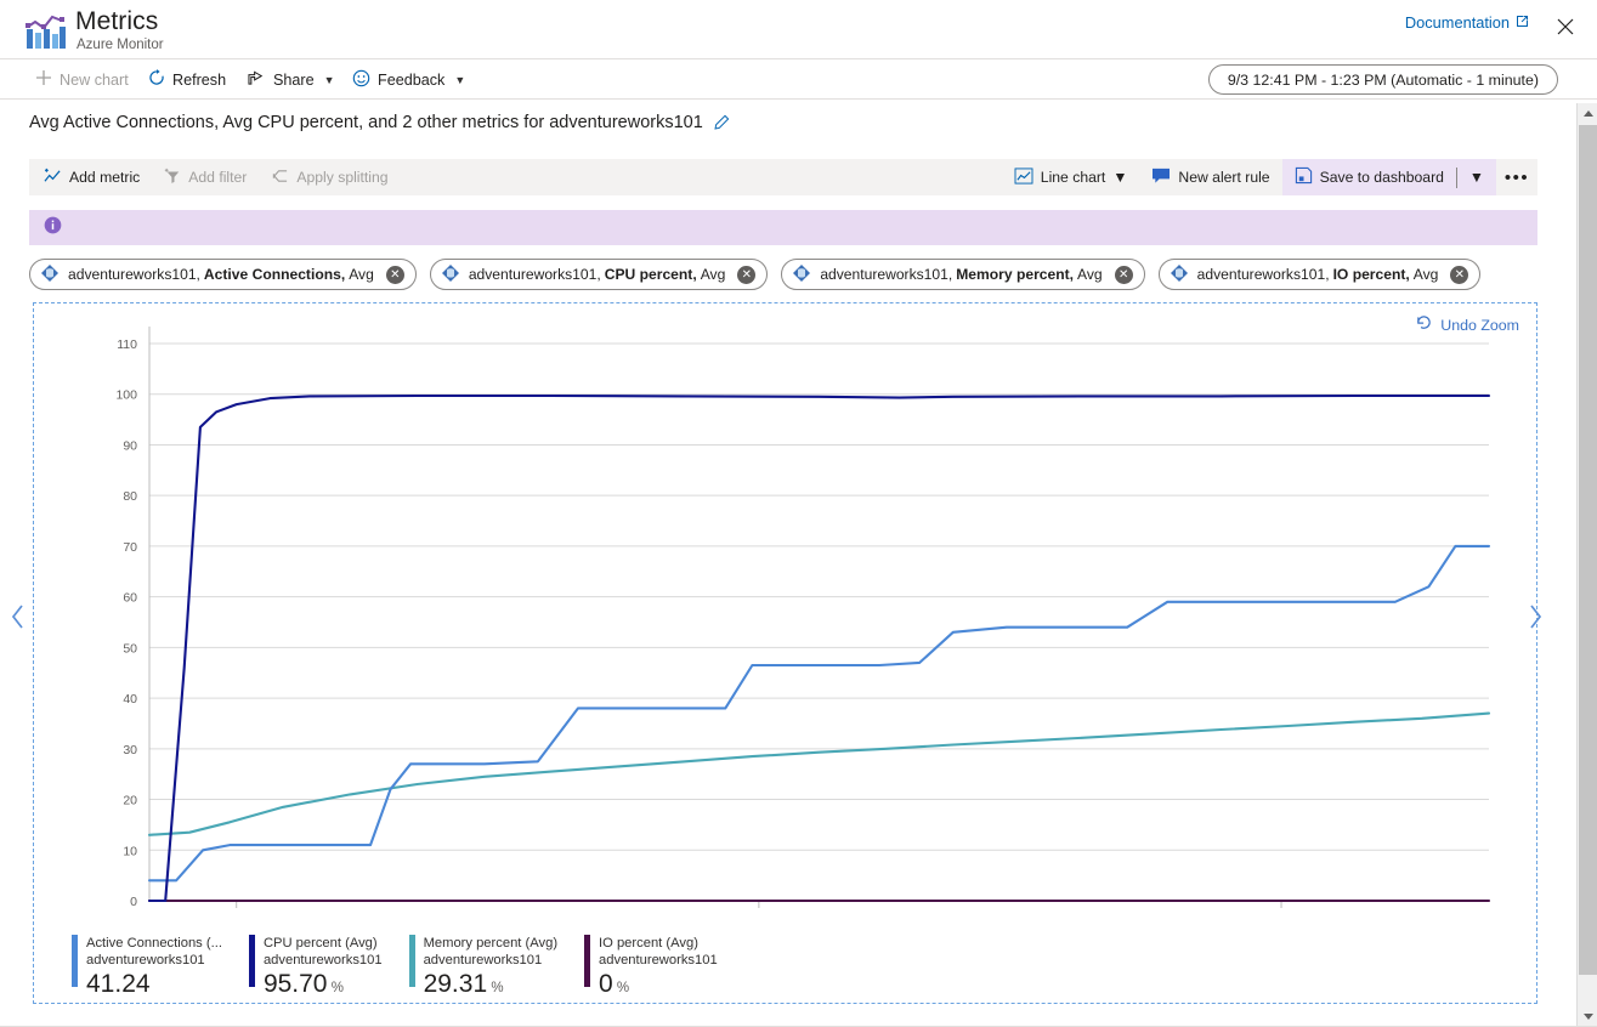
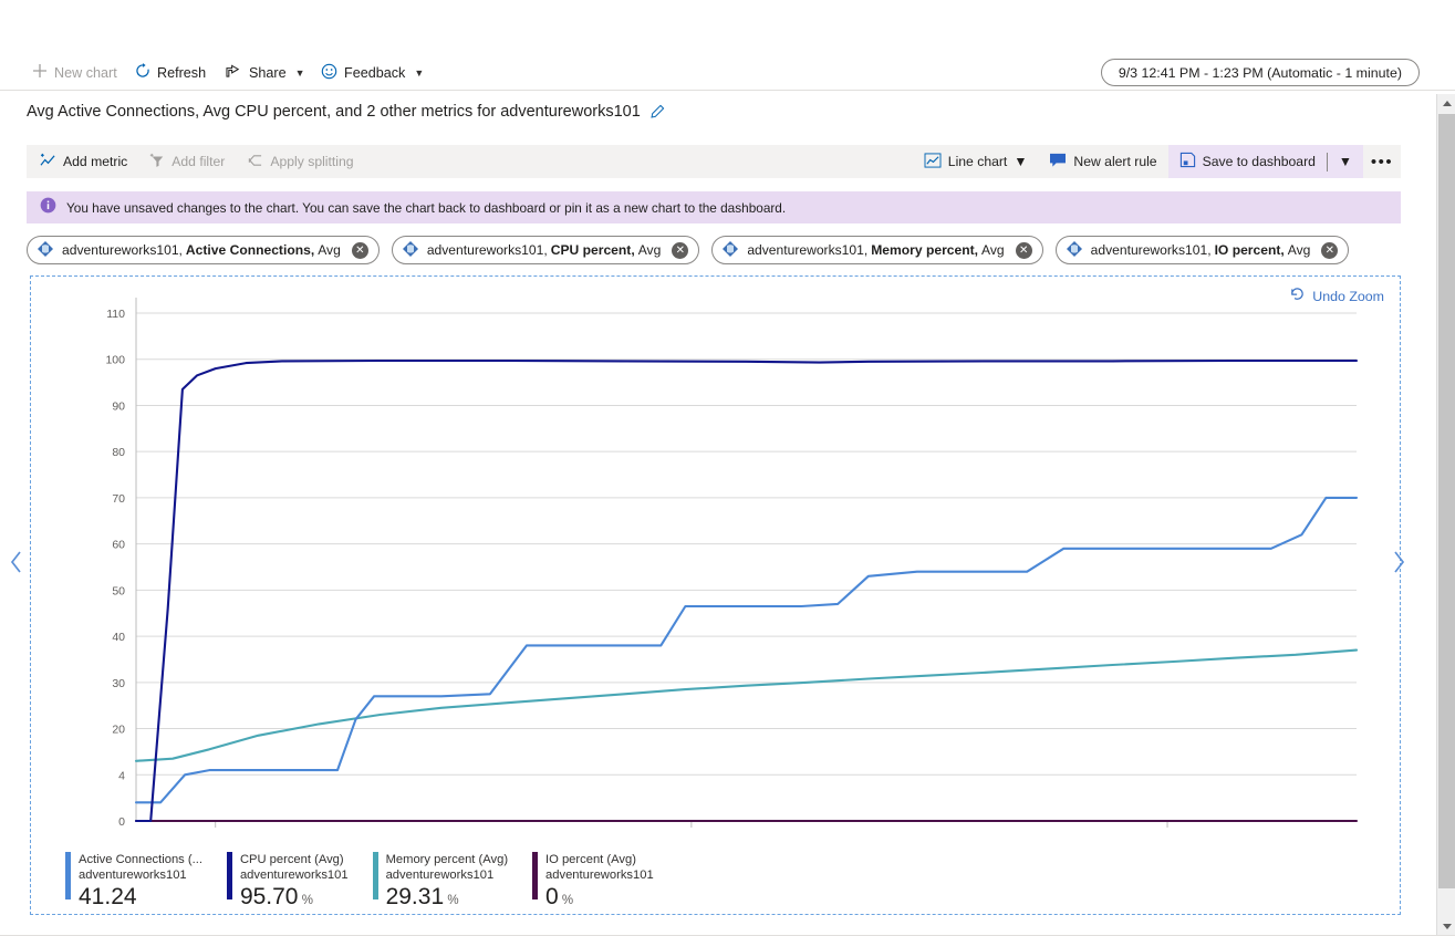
- Metrics
- Azure Monitor
- Documentation
  New chart
  Refresh
  Share
  ▼
  Feedback
  ▼
  9/3 12:41 PM - 1:23 PM (Automatic - 1 minute)
  Avg Active Connections, Avg CPU percent, and 2 other metrics for adventureworks101
  Add metric
  Add filter
  Apply splitting
  Line chart
  ▼
  New alert rule
  Save to dashboard
  ▼
  •••
+ You have unsaved changes to the chart. You can save the chart back to dashboard or pin it as a new chart to the dashboard.
  adventureworks101,
  Active Connections,
  Avg
  ✕
  adventureworks101,
  CPU percent,
  Avg
  ✕
  adventureworks101,
  Memory percent,
  Avg
  ✕
  adventureworks101,
  IO percent,
  Avg
  ✕
  Undo Zoom
  0
- 10
+ 4
  20
  30
  40
  50
  60
  70
  80
  90
  100
  110
  Active Connections (...
  adventureworks101
  41.24
  CPU percent (Avg)
  adventureworks101
  95.70 %
  Memory percent (Avg)
  adventureworks101
  29.31 %
  IO percent (Avg)
  adventureworks101
  0 %
